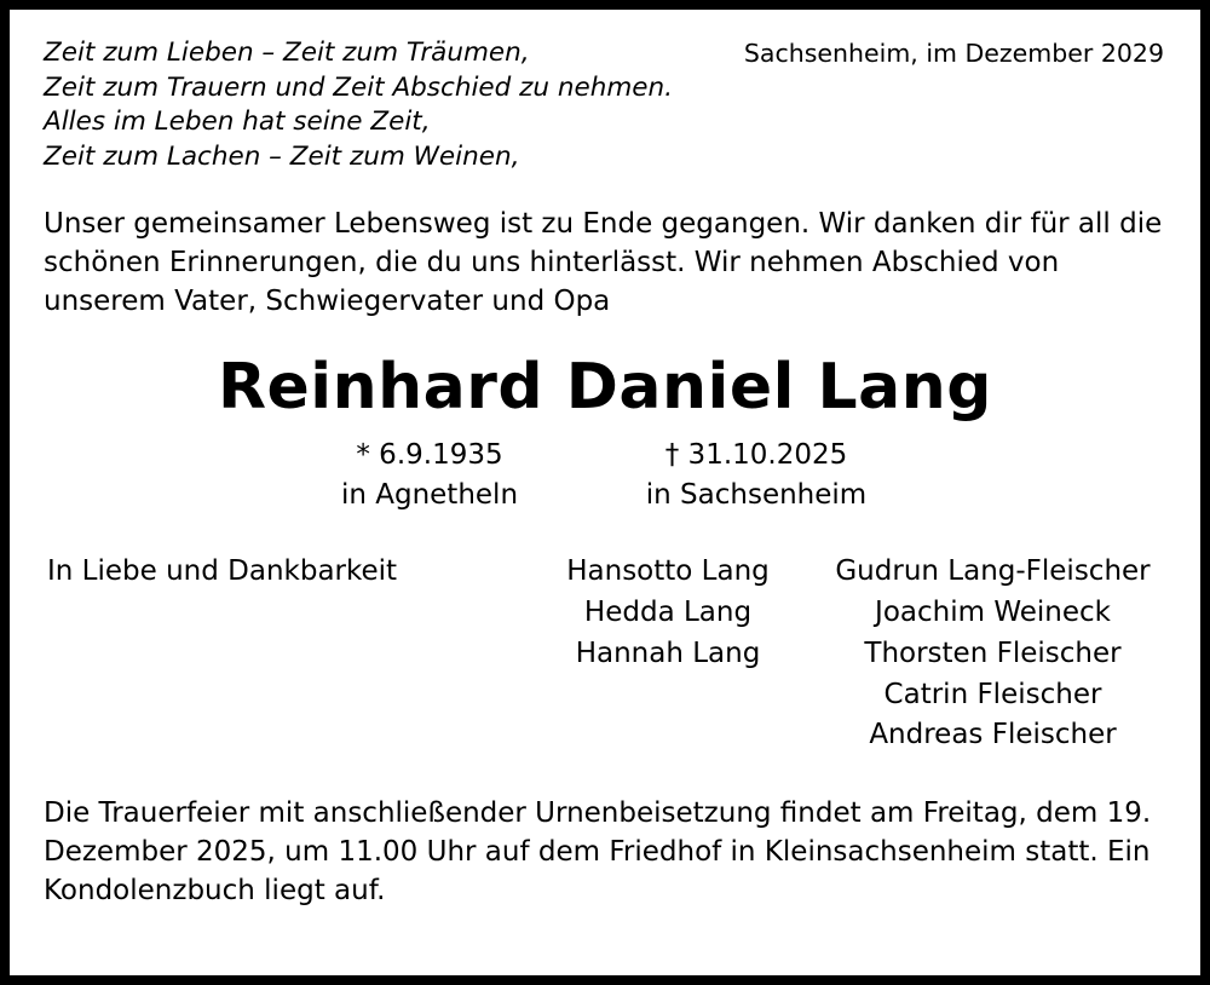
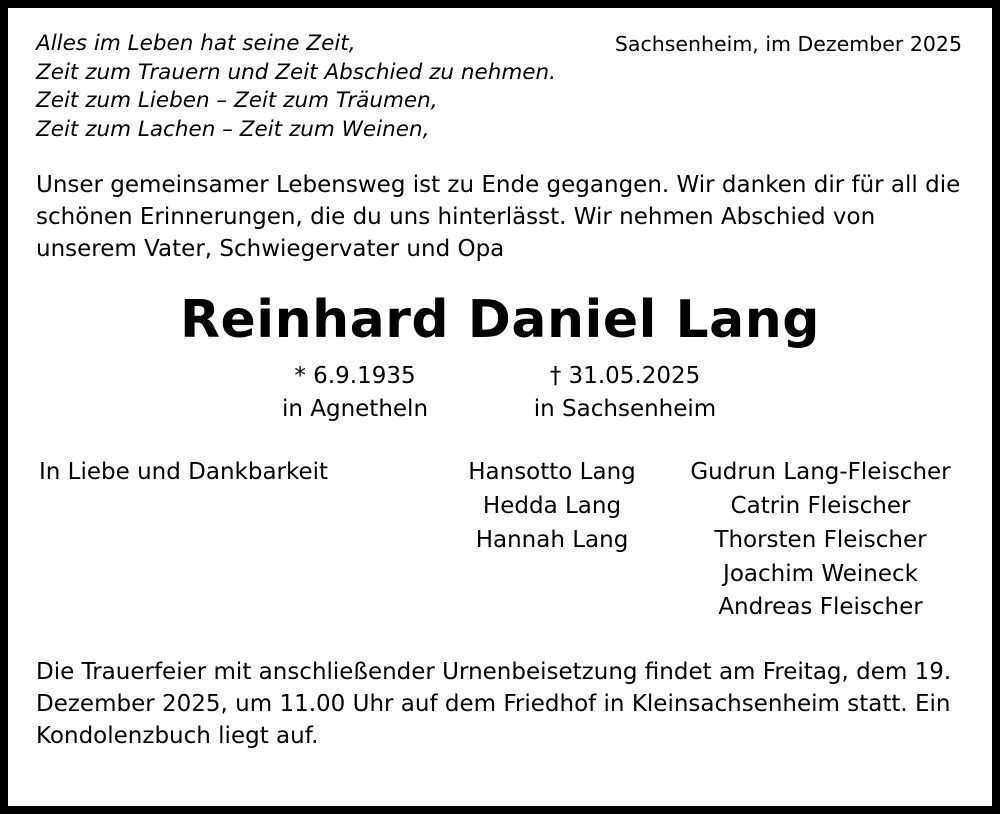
- Zeit zum Lieben – Zeit zum Träumen,
+ Alles im Leben hat seine Zeit,
  Zeit zum Trauern und Zeit Abschied zu nehmen.
- Alles im Leben hat seine Zeit,
+ Zeit zum Lieben – Zeit zum Träumen,
  Zeit zum Lachen – Zeit zum Weinen,
- Sachsenheim, im Dezember 2029
+ Sachsenheim, im Dezember 2025
  Unser gemeinsamer Lebensweg ist zu Ende gegangen. Wir danken dir für all die schönen Erinnerungen, die du uns hinterlässt. Wir nehmen Abschied von unserem Vater, Schwiegervater und Opa
  Reinhard Daniel Lang
  * 6.9.1935
  in Agnetheln
- † 31.10.2025
+ † 31.05.2025
  in Sachsenheim
  In Liebe und Dankbarkeit
  Hansotto Lang
  Hedda Lang
  Hannah Lang
  Gudrun Lang-Fleischer
- Joachim Weineck
+ Catrin Fleischer
  Thorsten Fleischer
- Catrin Fleischer
+ Joachim Weineck
  Andreas Fleischer
  Die Trauerfeier mit anschließender Urnenbeisetzung findet am Freitag, dem 19. Dezember 2025, um 11.00 Uhr auf dem Friedhof in Kleinsachsenheim statt. Ein Kondolenzbuch liegt auf.
